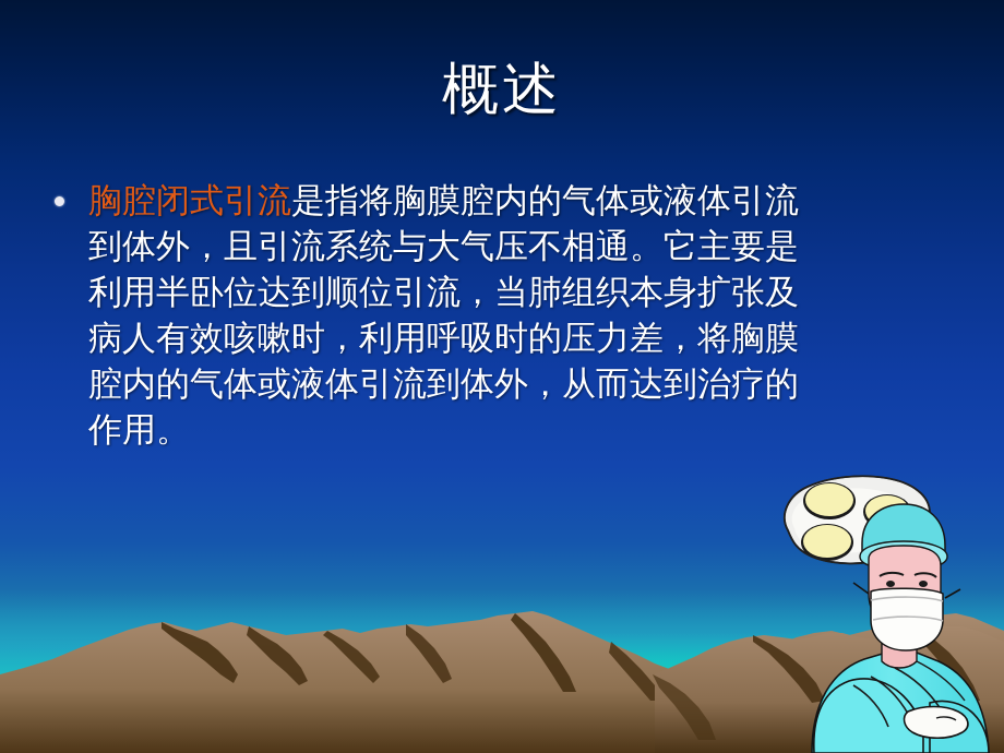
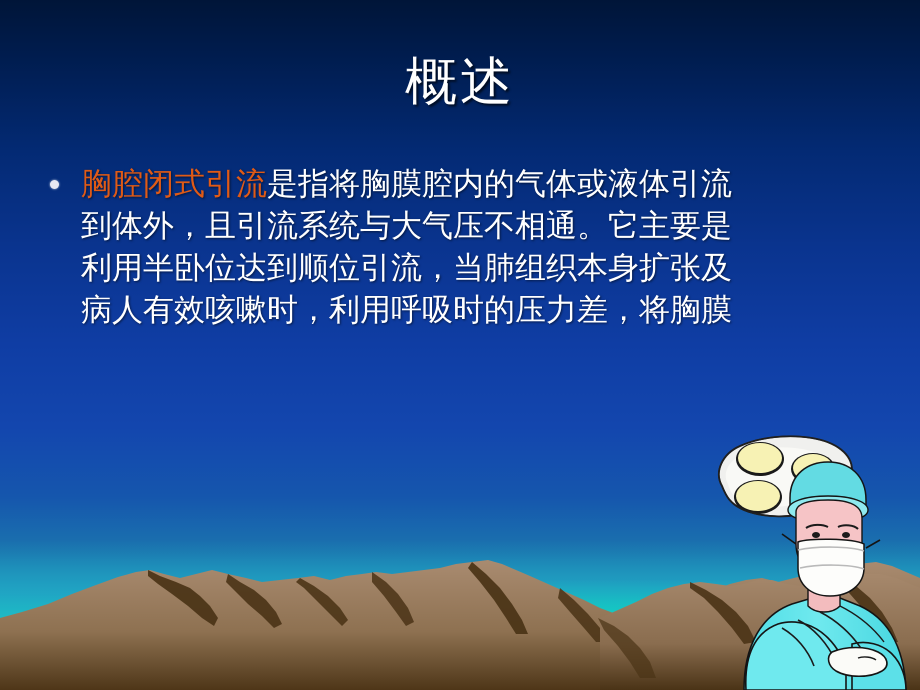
  概述
  胸腔闭式引流是指将胸膜腔内的气体或液体引流
  到体外，且引流系统与大气压不相通。它主要是
  利用半卧位达到顺位引流，当肺组织本身扩张及
  病人有效咳嗽时，利用呼吸时的压力差，将胸膜
- 腔内的气体或液体引流到体外，从而达到治疗的
- 作用。
